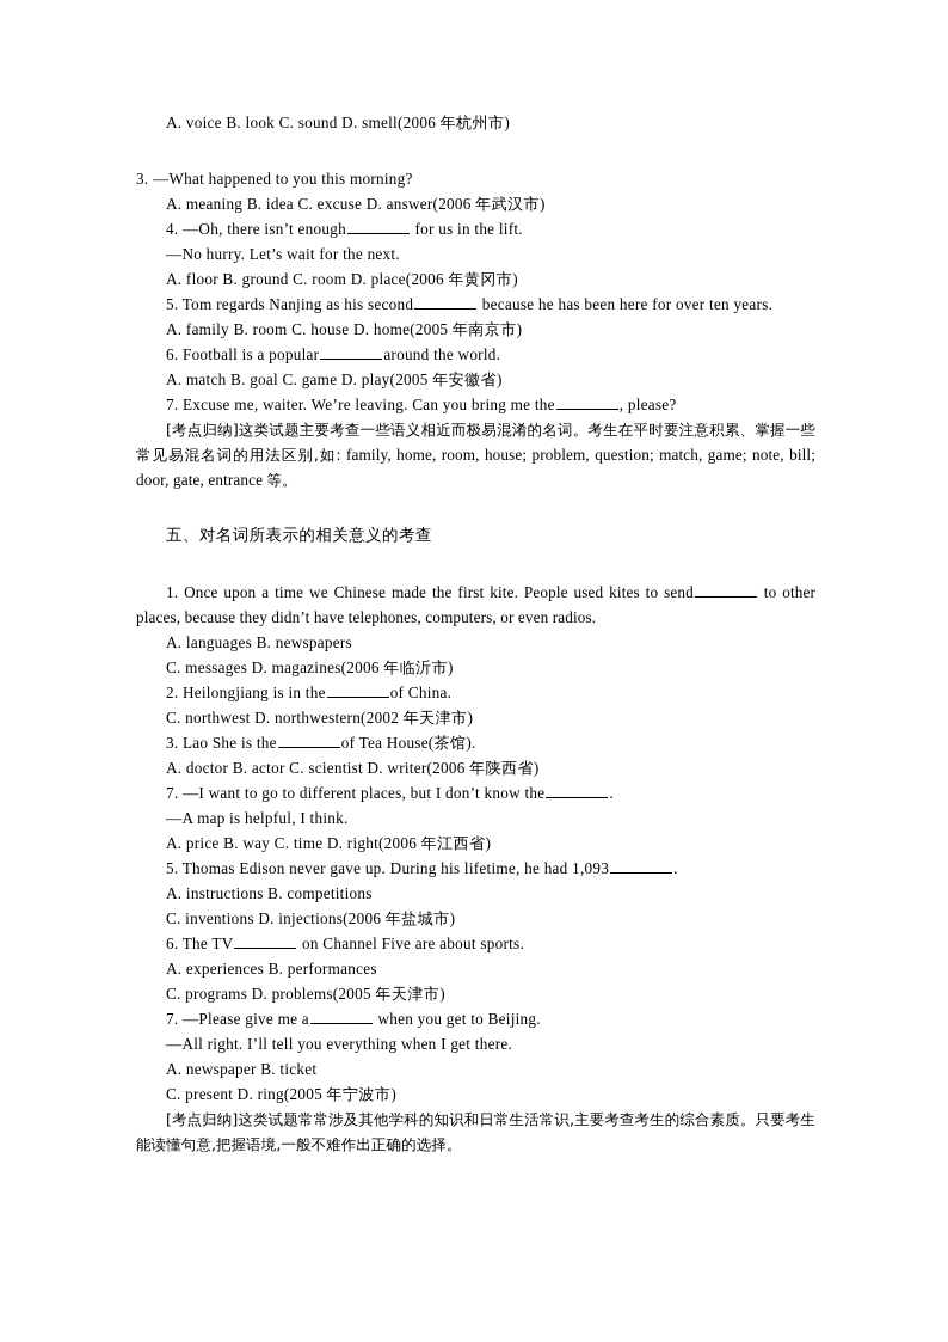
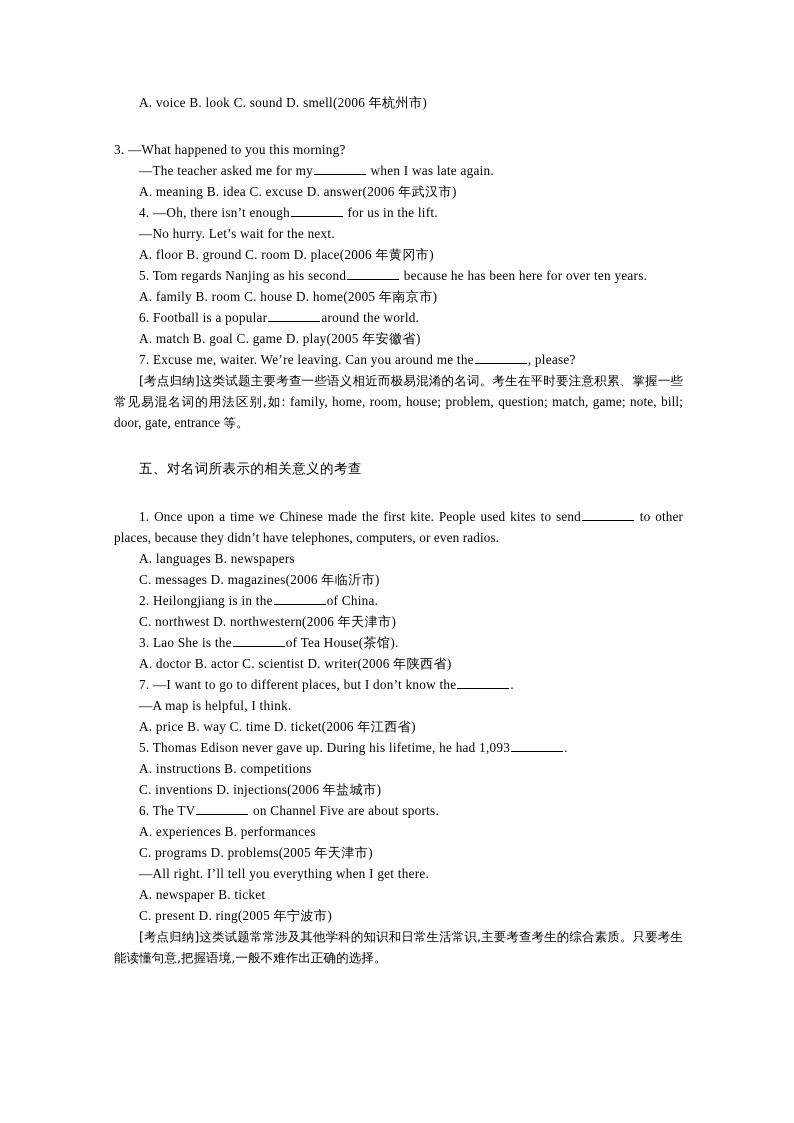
  A. voice B. look C. sound D. smell(2006 年杭州市)
  3. —What happened to you this morning?
+ —The teacher asked me for my when I was late again.
  A. meaning B. idea C. excuse D. answer(2006 年武汉市)
  4. —Oh, there isn’t enough for us in the lift.
  —No hurry. Let’s wait for the next.
  A. floor B. ground C. room D. place(2006 年黄冈市)
  5. Tom regards Nanjing as his second because he has been here for over ten years.
  A. family B. room C. house D. home(2005 年南京市)
  6. Football is a popular around the world.
  A. match B. goal C. game D. play(2005 年安徽省)
- 7. Excuse me, waiter. We’re leaving. Can you bring me the , please?
+ 7. Excuse me, waiter. We’re leaving. Can you around me the , please?
  [考点归纳]这类试题主要考查一些语义相近而极易混淆的名词。考生在平时要注意积累、掌握一些常见易混名词的用法区别,如: family, home, room, house; problem, question; match, game; note, bill; door, gate, entrance 等。
  五、对名词所表示的相关意义的考查
  1. Once upon a time we Chinese made the first kite. People used kites to send to other places, because they didn’t have telephones, computers, or even radios.
  A. languages B. newspapers
  C. messages D. magazines(2006 年临沂市)
  2. Heilongjiang is in the of China.
- C. northwest D. northwestern(2002 年天津市)
+ C. northwest D. northwestern(2006 年天津市)
  3. Lao She is the of Tea House(茶馆).
  A. doctor B. actor C. scientist D. writer(2006 年陕西省)
  7. —I want to go to different places, but I don’t know the .
  —A map is helpful, I think.
- A. price B. way C. time D. right(2006 年江西省)
+ A. price B. way C. time D. ticket(2006 年江西省)
  5. Thomas Edison never gave up. During his lifetime, he had 1,093 .
  A. instructions B. competitions
  C. inventions D. injections(2006 年盐城市)
  6. The TV on Channel Five are about sports.
  A. experiences B. performances
  C. programs D. problems(2005 年天津市)
- 7. —Please give me a when you get to Beijing.
  —All right. I’ll tell you everything when I get there.
  A. newspaper B. ticket
  C. present D. ring(2005 年宁波市)
  [考点归纳]这类试题常常涉及其他学科的知识和日常生活常识,主要考查考生的综合素质。只要考生能读懂句意,把握语境,一般不难作出正确的选择。
